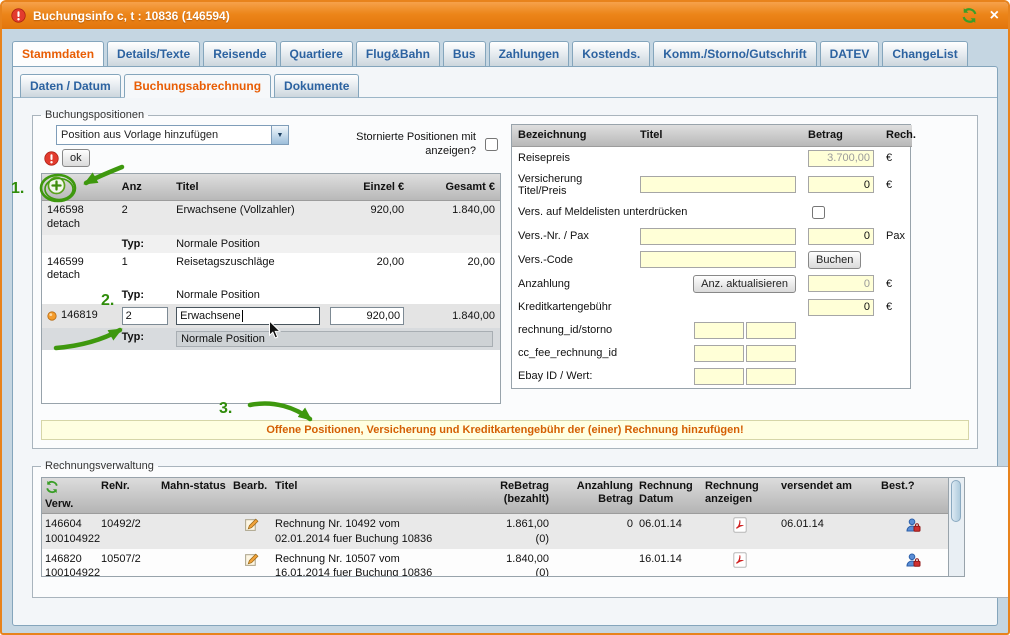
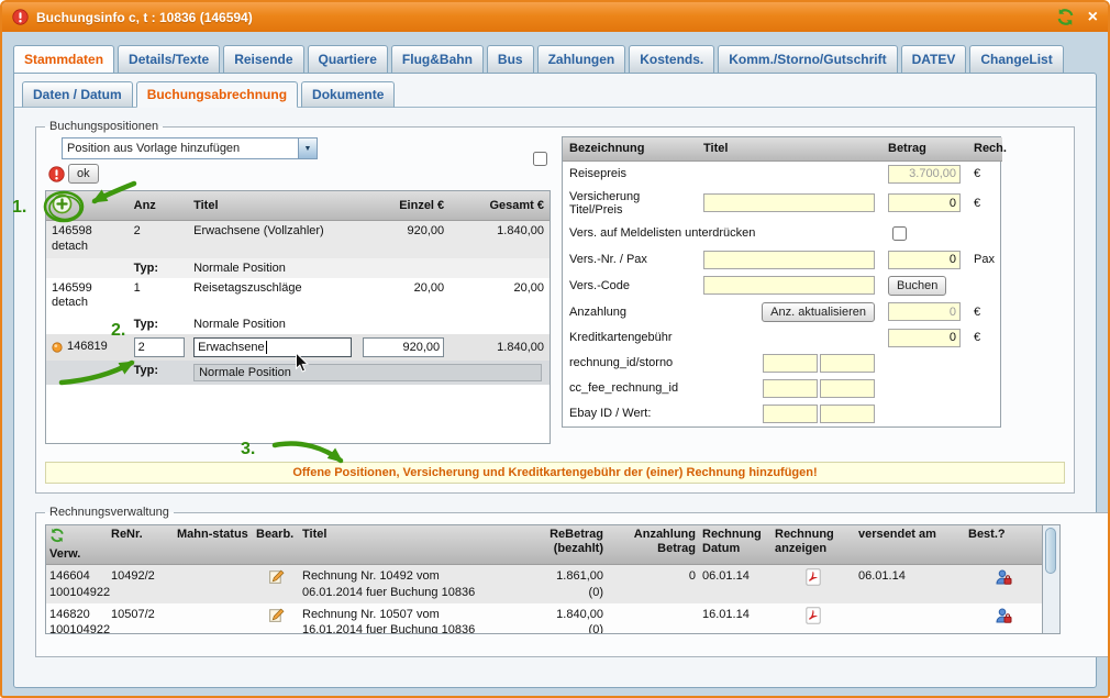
  Buchungsinfo c, t : 10836 (146594)
  ×
  Stammdaten
  Details/Texte
  Reisende
  Quartiere
  Flug&Bahn
  Bus
  Zahlungen
  Kostends.
  Komm./Storno/Gutschrift
  DATEV
  ChangeList
  Daten / Datum
  Buchungsabrechnung
  Dokumente
  Buchungspositionen
  Position aus Vorlage hinzufügen
  ok
- Stornierte Positionen mit anzeigen?
  	Anz	Titel	Einzel €	Gesamt €
  146598detach	2	Erwachsene (Vollzahler)	920,00	1.840,00
  	Typ:	Normale Position
  146599detach	1	Reisetagszuschläge	20,00	20,00
  	Typ:	Normale Position
  146819	2	Erwachsene	920,00	1.840,00
  	Typ:	Normale Position
  Bezeichnung	Titel	Betrag	Rech.
  Reisepreis		3.700,00	€
  Versicherung Titel/Preis		0	€
  Vers. auf Meldelisten unterdrücken
  Vers.-Nr. / Pax		0	Pax
  Vers.-Code		Buchen
  Anzahlung	Anz. aktualisieren	0	€
  Kreditkartengebühr		0	€
  rechnung_id/storno
  cc_fee_rechnung_id
  Ebay ID / Wert:
  Offene Positionen, Versicherung und Kreditkartengebühr der (einer) Rechnung hinzufügen!
  Rechnungsverwaltung
  Verw.	ReNr.	Mahn-status	Bearb.	Titel	ReBetrag (bezahlt)	Anzahlung Betrag	Rechnung Datum	Rechnung anzeigen	versendet am	Best.?
- 14660410010492	10492/2			Rechnung Nr. 10492 vom 02.01.2014 fuer Buchung 10836	1.861,00(0)	0	06.01.14		06.01.14
+ 14660410010492	10492/2			Rechnung Nr. 10492 vom 06.01.2014 fuer Buchung 10836	1.861,00(0)	0	06.01.14		06.01.14
  14682010010492	10507/2			Rechnung Nr. 10507 vom 16.01.2014 fuer Buchung 10836	1.840,00(0)		16.01.14
  1.
  2.
  3.
